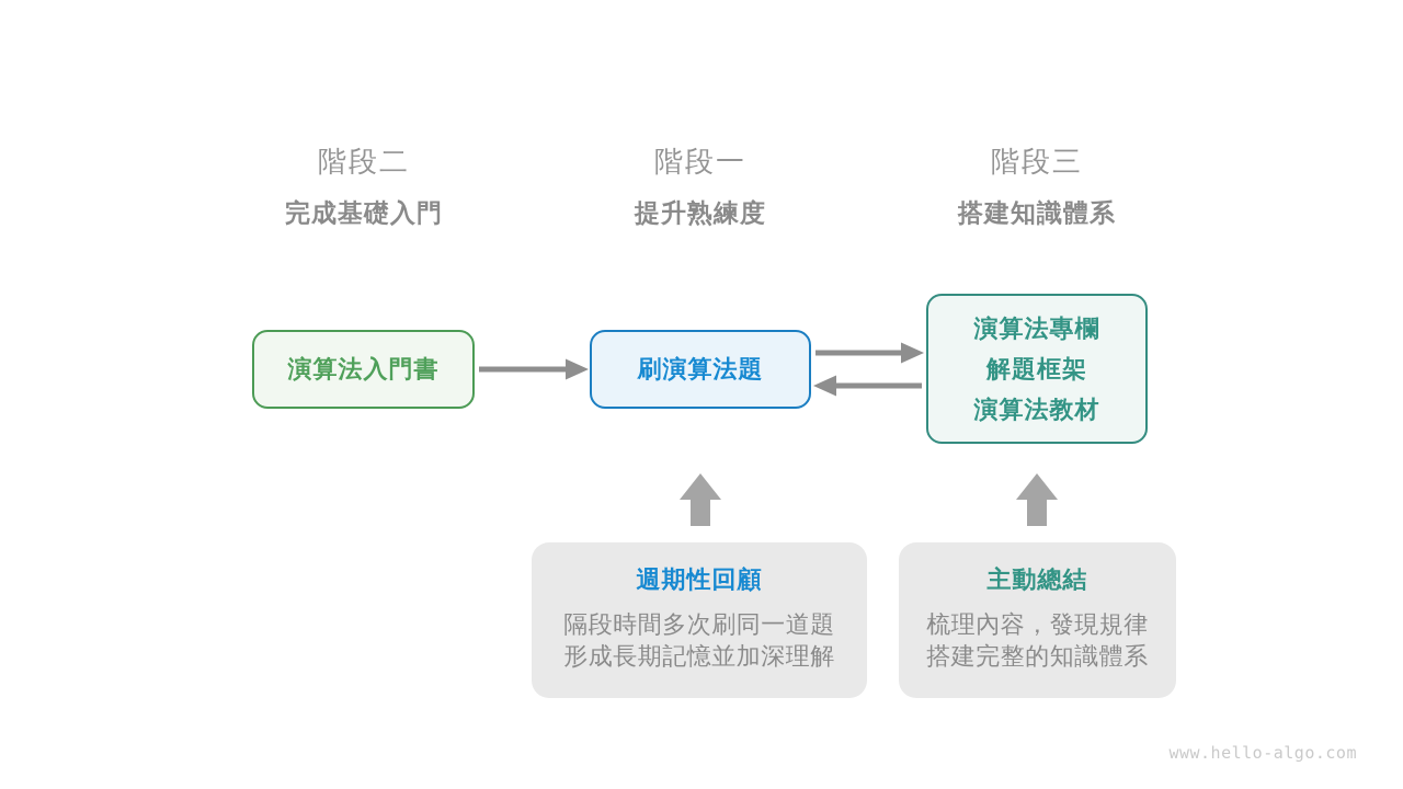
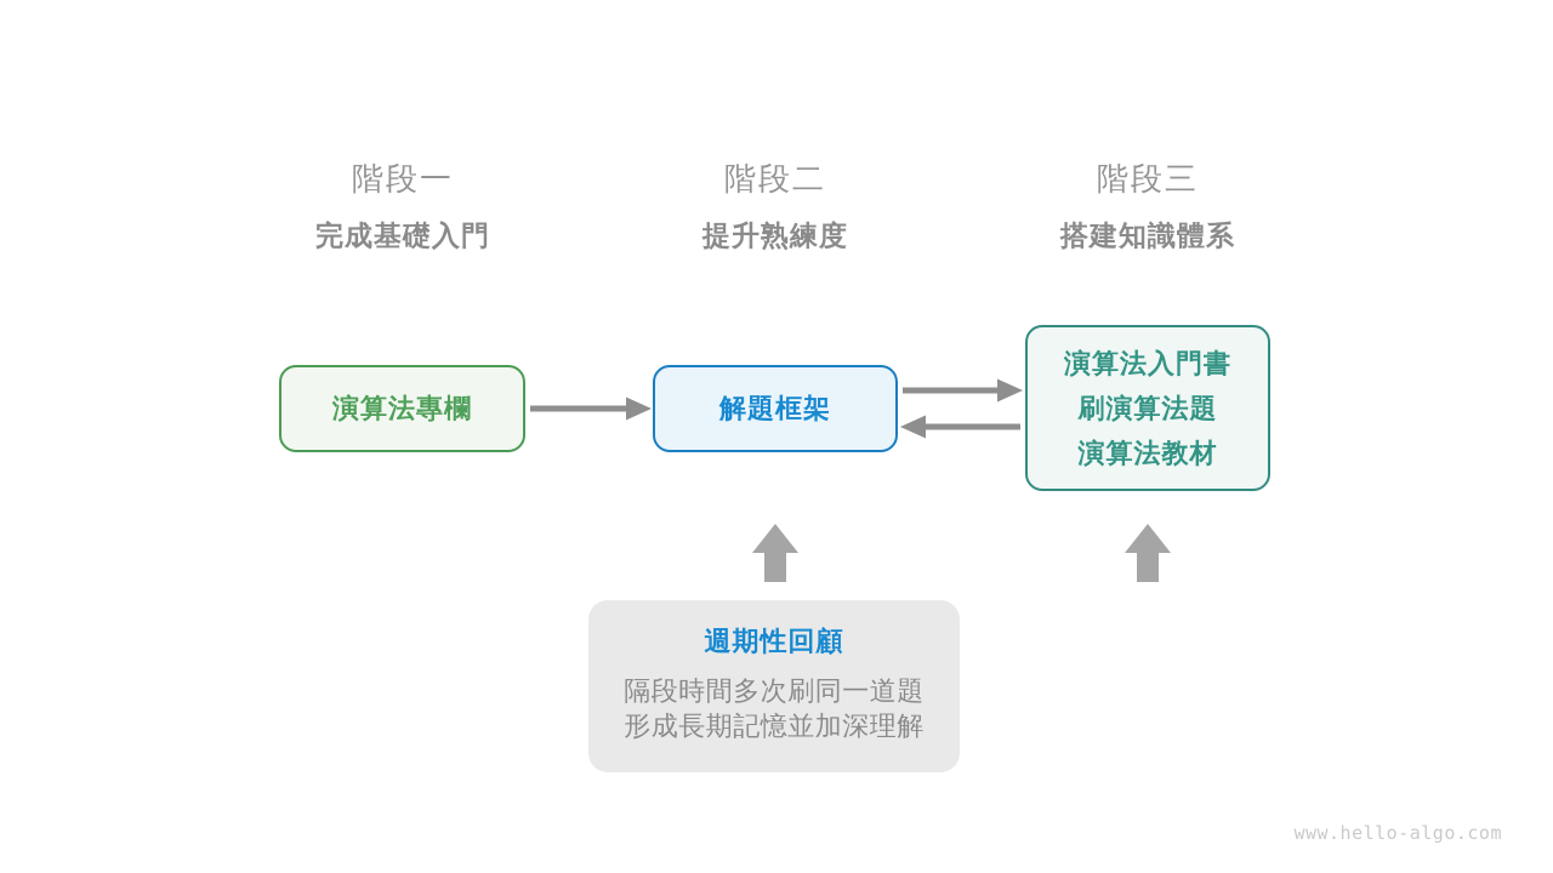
- 階段二
+ 階段一
  完成基礎入門
- 階段一
+ 階段二
  提升熟練度
  階段三
  搭建知識體系
- 演算法入門書
+ 演算法專欄
- 刷演算法題
+ 解題框架
- 演算法專欄
+ 演算法入門書
- 解題框架
+ 刷演算法題
  演算法教材
  週期性回顧
  隔段時間多次刷同一道題
  形成長期記憶並加深理解
- 主動總結
- 梳理內容，發現規律
- 搭建完整的知識體系
  www.hello-algo.com
